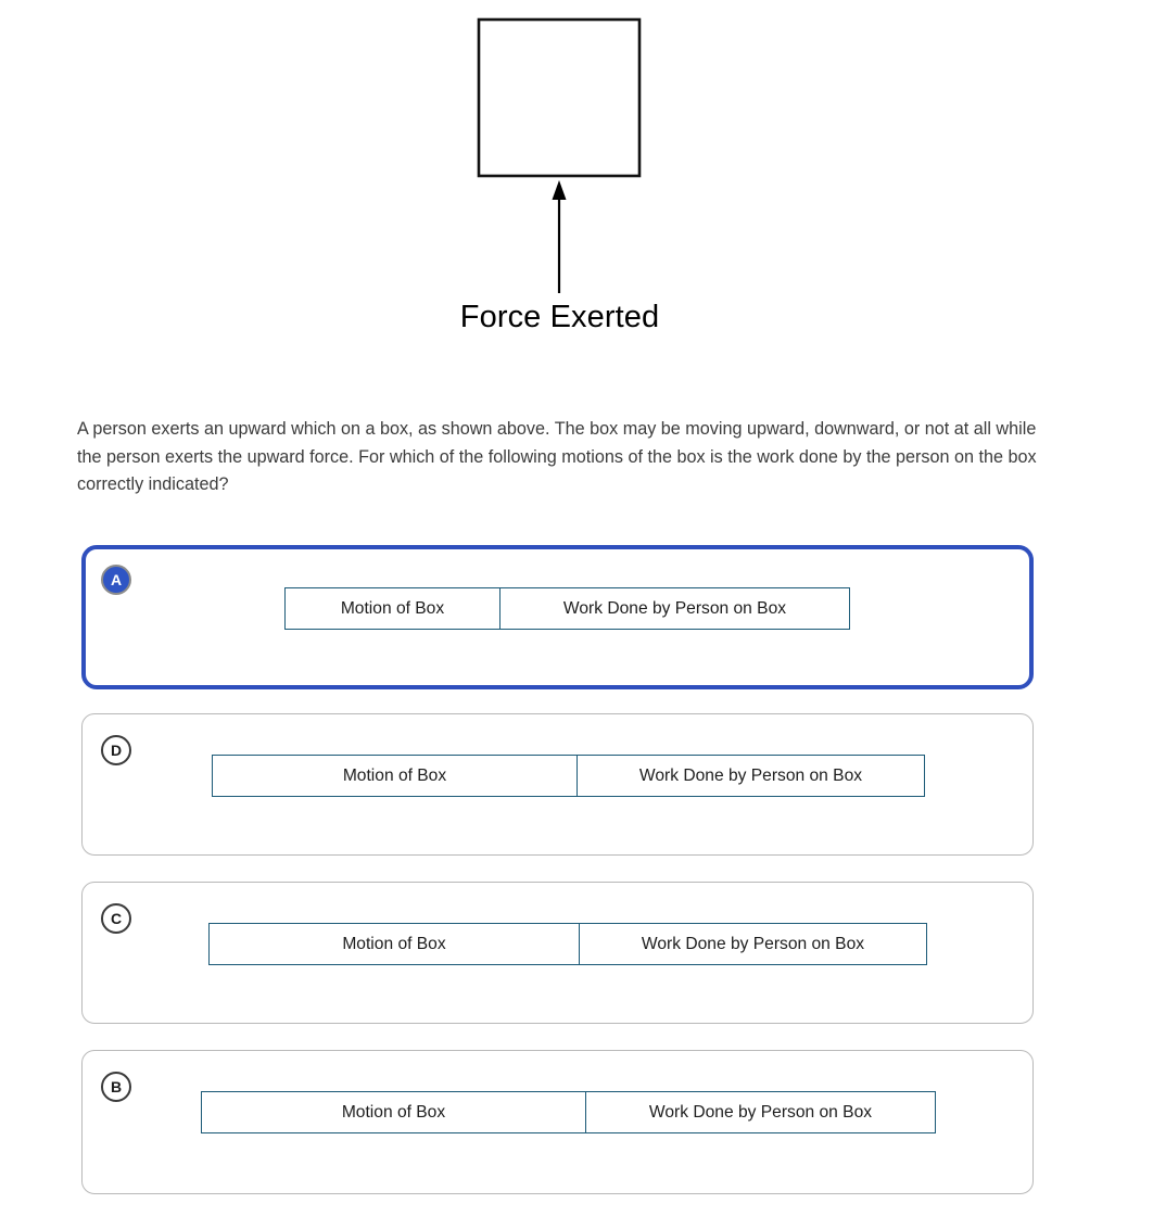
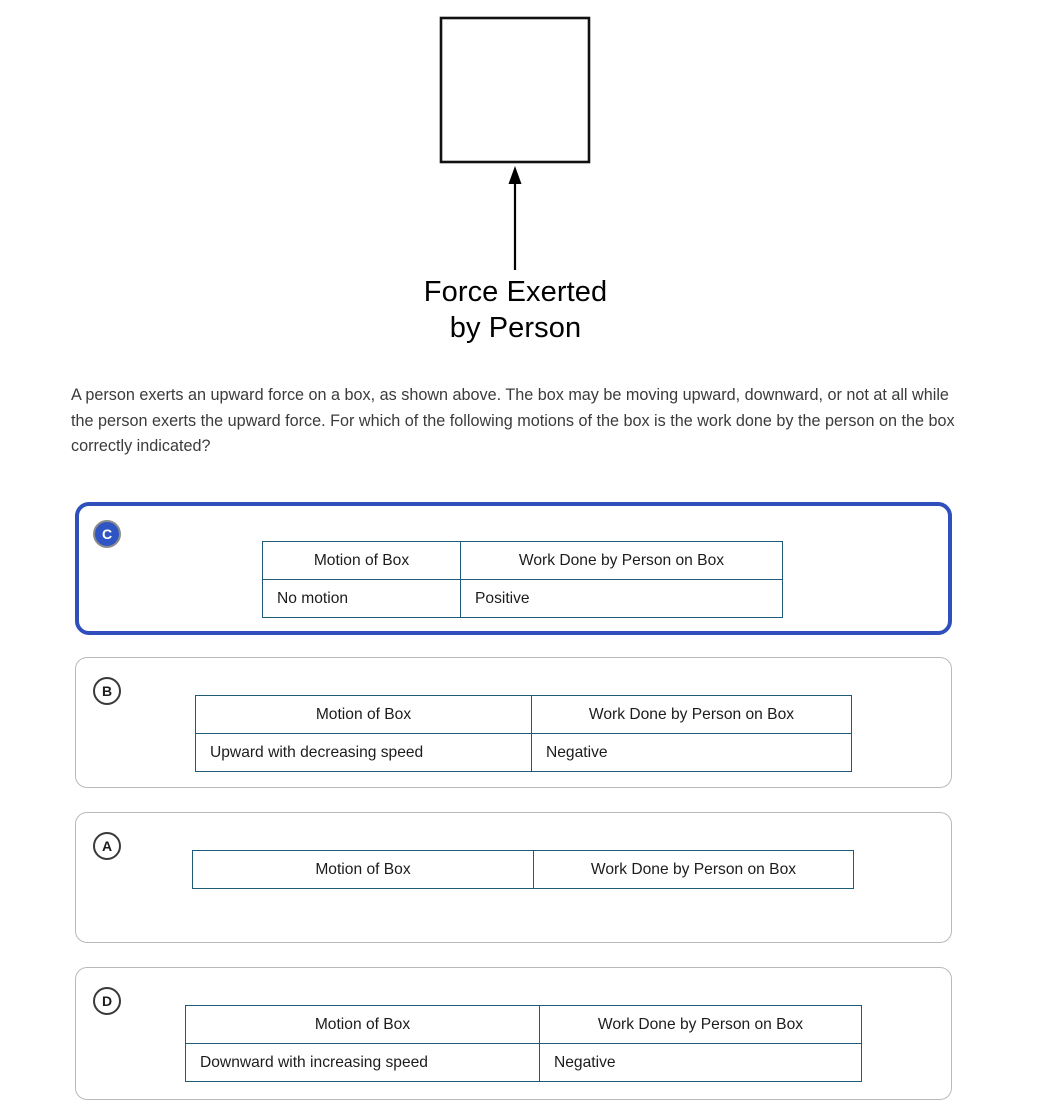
  Force Exerted
+ by Person
- A person exerts an upward which on a box, as shown above. The box may be moving upward, downward, or not at all while the person exerts the upward force. For which of the following motions of the box is the work done by the person on the box correctly indicated?
+ A person exerts an upward force on a box, as shown above. The box may be moving upward, downward, or not at all while the person exerts the upward force. For which of the following motions of the box is the work done by the person on the box correctly indicated?
- A
+ C
  Motion of Box	Work Done by Person on Box
+ No motion	Positive
- D
+ B
  Motion of Box	Work Done by Person on Box
+ Upward with decreasing speed	Negative
- C
+ A
  Motion of Box	Work Done by Person on Box
- B
+ D
  Motion of Box	Work Done by Person on Box
+ Downward with increasing speed	Negative
